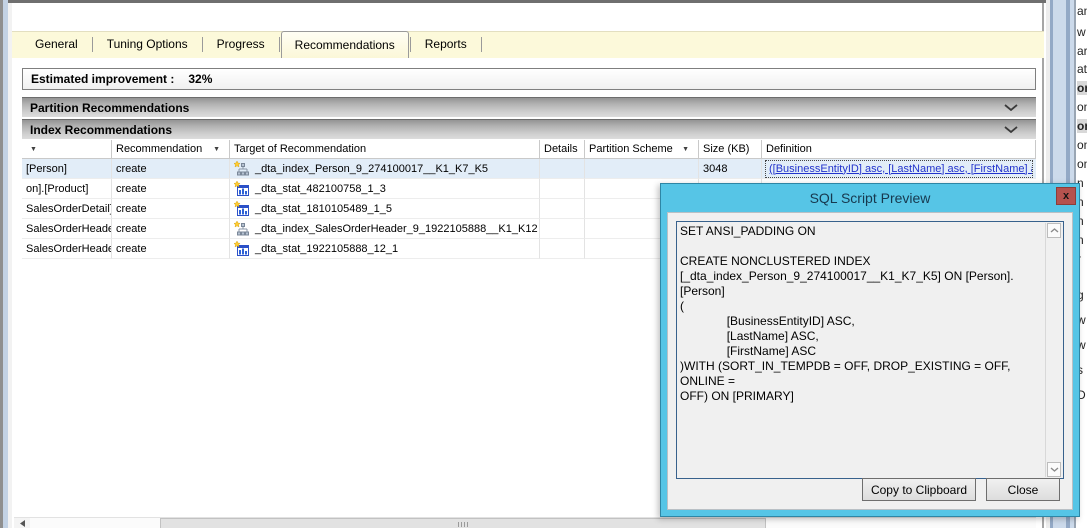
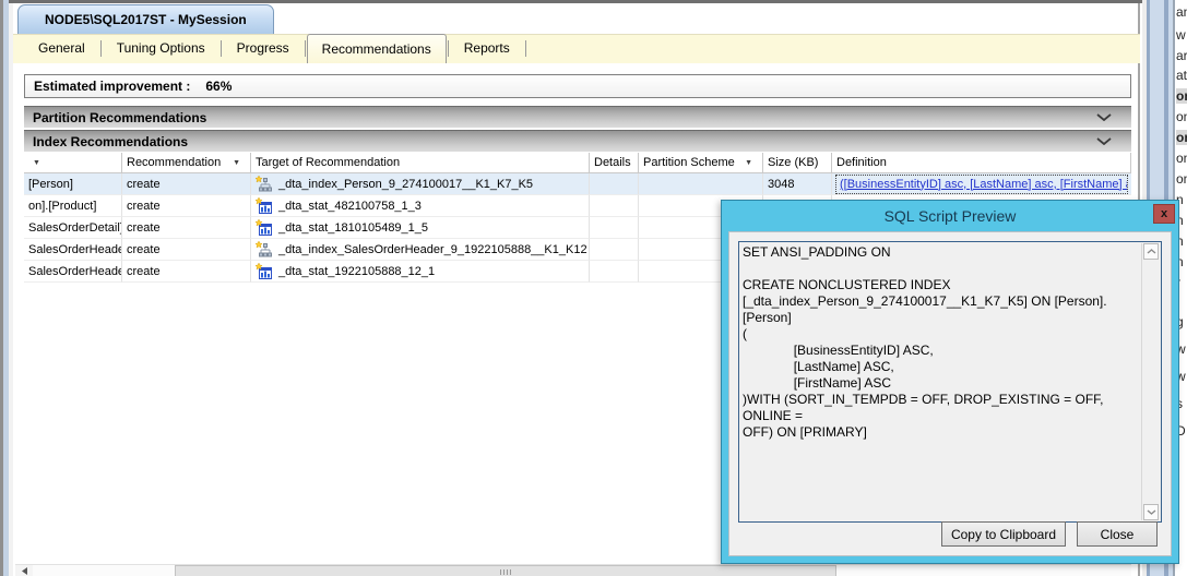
+ NODE5\SQL2017ST - MySession
  General
  Tuning Options
  Progress
  Recommendations
  Reports
  Estimated improvement :
- 32%
+ 66%
  Partition Recommendations
  Index Recommendations
  Recommendation
  Target of Recommendation
  Details
  Partition Scheme
  Size (KB)
  Definition
  [Person]
  create
  _dta_index_Person_9_274100017__K1_K7_K5
  3048
  ([BusinessEntityID] asc, [LastName] asc, [FirstName]
  on].[Product]
  create
  _dta_stat_482100758_1_3
  SalesOrderDetail]
  create
  _dta_stat_1810105489_1_5
  SalesOrderHeade
  create
  _dta_index_SalesOrderHeader_9_1922105888__K1_K12
  SalesOrderHeade
  create
  _dta_stat_1922105888_12_1
  w
  ar
  at
  n
  n
  n
  n
  g
  w
  w
  s
  D
  SQL Script Preview
  x
  SET ANSI_PADDING ON
  CREATE NONCLUSTERED INDEX
  [_dta_index_Person_9_274100017__K1_K7_K5] ON [Person].[Person]
  (
  [BusinessEntityID] ASC,
  [LastName] ASC,
  [FirstName] ASC
  )WITH (SORT_IN_TEMPDB = OFF, DROP_EXISTING = OFF, ONLINE =
  OFF) ON [PRIMARY]
  Copy to Clipboard
  Close
